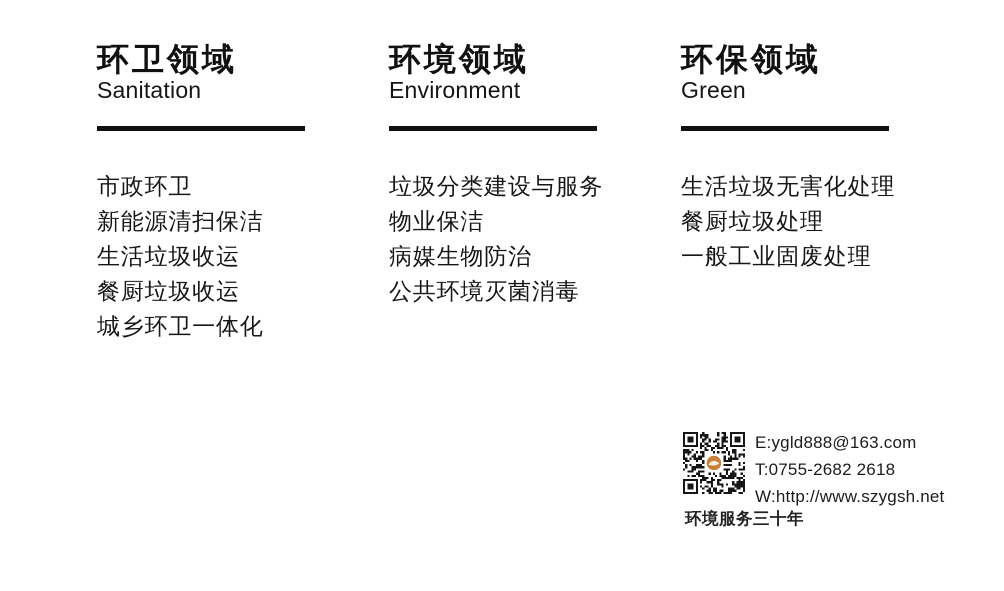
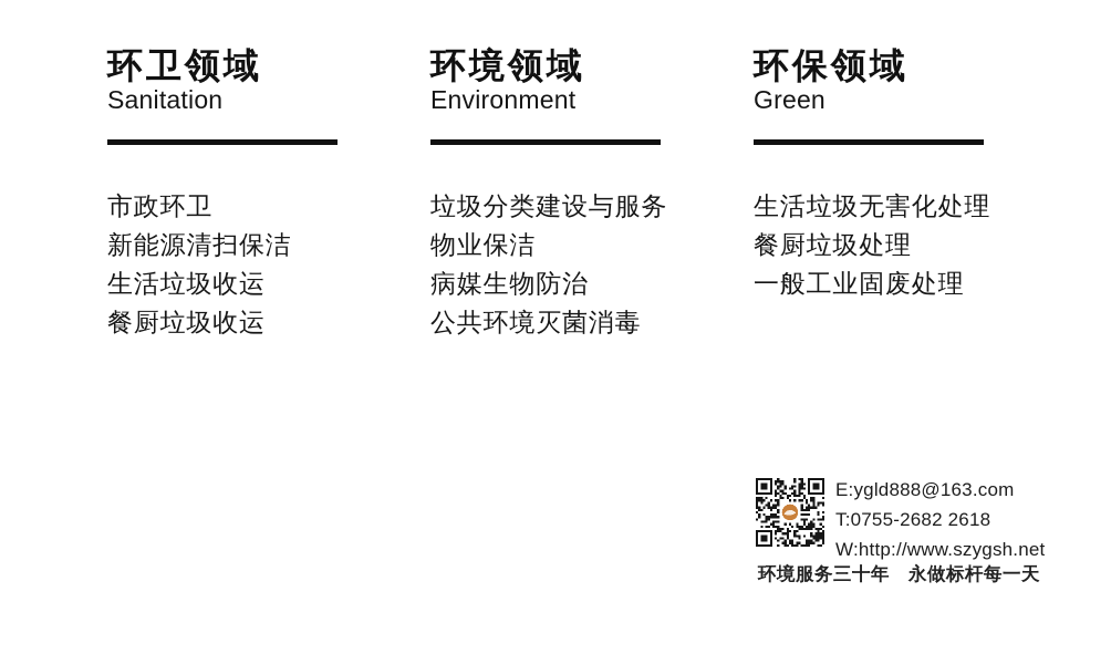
  环卫领域
  Sanitation
  市政环卫
  新能源清扫保洁
  生活垃圾收运
  餐厨垃圾收运
- 城乡环卫一体化
  环境领域
  Environment
  垃圾分类建设与服务
  物业保洁
  病媒生物防治
  公共环境灭菌消毒
  环保领域
  Green
  生活垃圾无害化处理
  餐厨垃圾处理
  一般工业固废处理
  E:ygld888@163.com
  T:0755-2682 2618
  W:http://www.szygsh.net
  环境服务三十年
+ 永做标杆每一天
